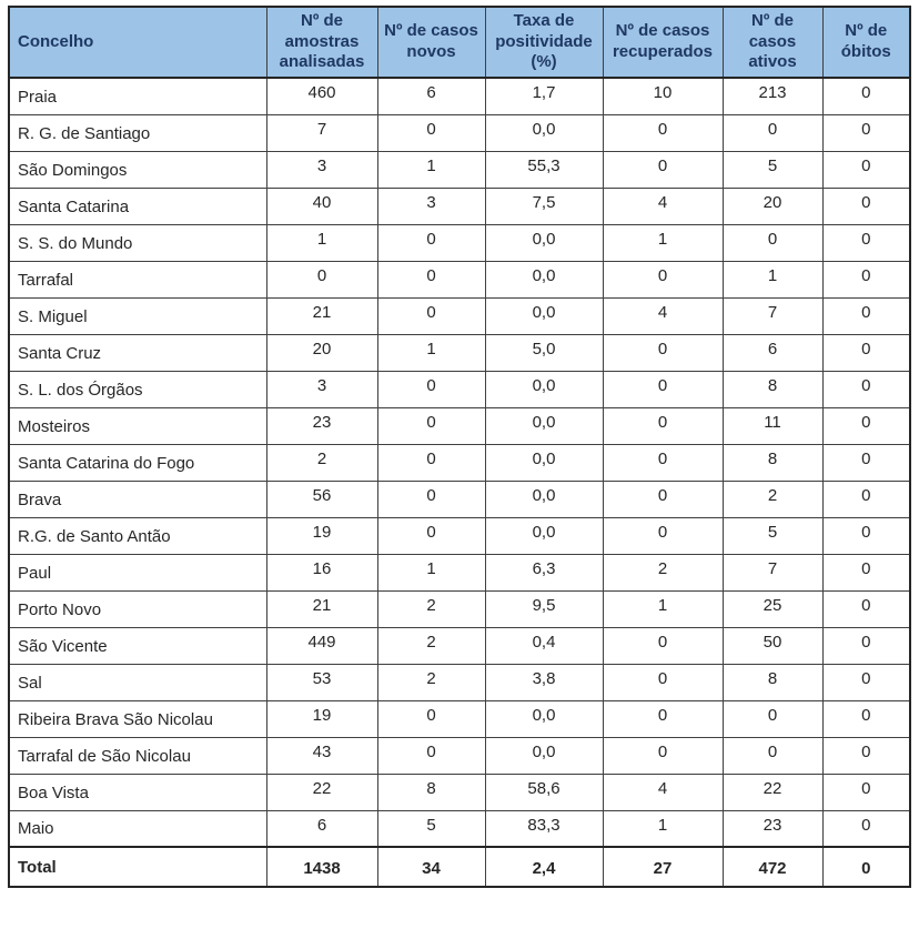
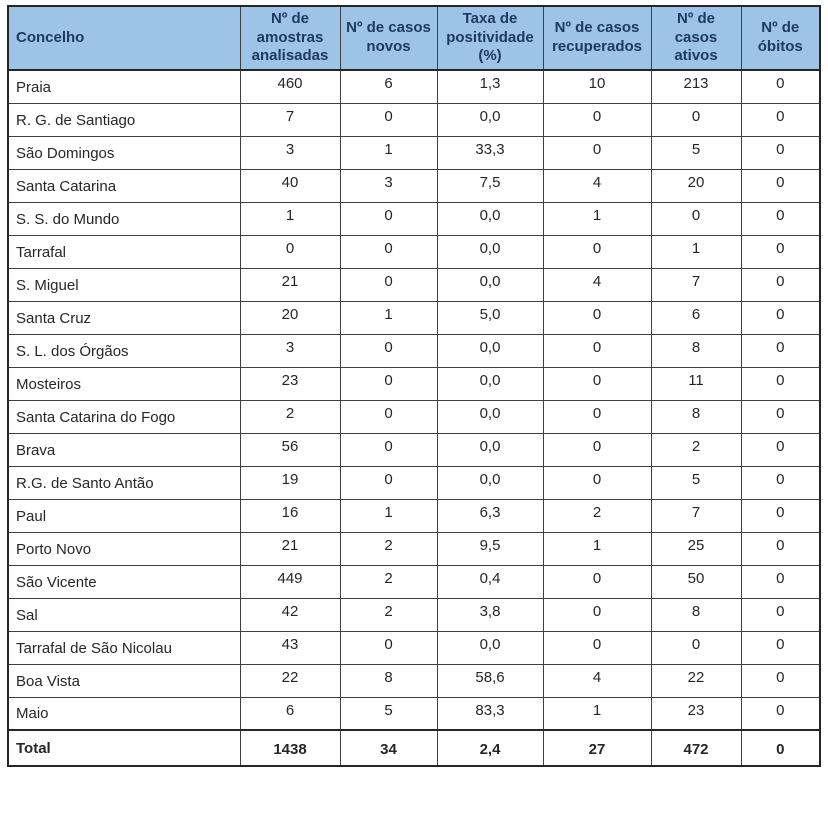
  Concelho	Nº de amostras analisadas	Nº de casos novos	Taxa de positividade (%)	Nº de casos recuperados	Nº de casos ativos	Nº de óbitos
- Praia	460	6	1,7	10	213	0
+ Praia	460	6	1,3	10	213	0
  R. G. de Santiago	7	0	0,0	0	0	0
- São Domingos	3	1	55,3	0	5	0
+ São Domingos	3	1	33,3	0	5	0
  Santa Catarina	40	3	7,5	4	20	0
  S. S. do Mundo	1	0	0,0	1	0	0
  Tarrafal	0	0	0,0	0	1	0
  S. Miguel	21	0	0,0	4	7	0
  Santa Cruz	20	1	5,0	0	6	0
  S. L. dos Órgãos	3	0	0,0	0	8	0
  Mosteiros	23	0	0,0	0	11	0
  Santa Catarina do Fogo	2	0	0,0	0	8	0
  Brava	56	0	0,0	0	2	0
  R.G. de Santo Antão	19	0	0,0	0	5	0
  Paul	16	1	6,3	2	7	0
  Porto Novo	21	2	9,5	1	25	0
  São Vicente	449	2	0,4	0	50	0
- Sal	53	2	3,8	0	8	0
+ Sal	42	2	3,8	0	8	0
- Ribeira Brava São Nicolau	19	0	0,0	0	0	0
  Tarrafal de São Nicolau	43	0	0,0	0	0	0
  Boa Vista	22	8	58,6	4	22	0
  Maio	6	5	83,3	1	23	0
  Total	1438	34	2,4	27	472	0
